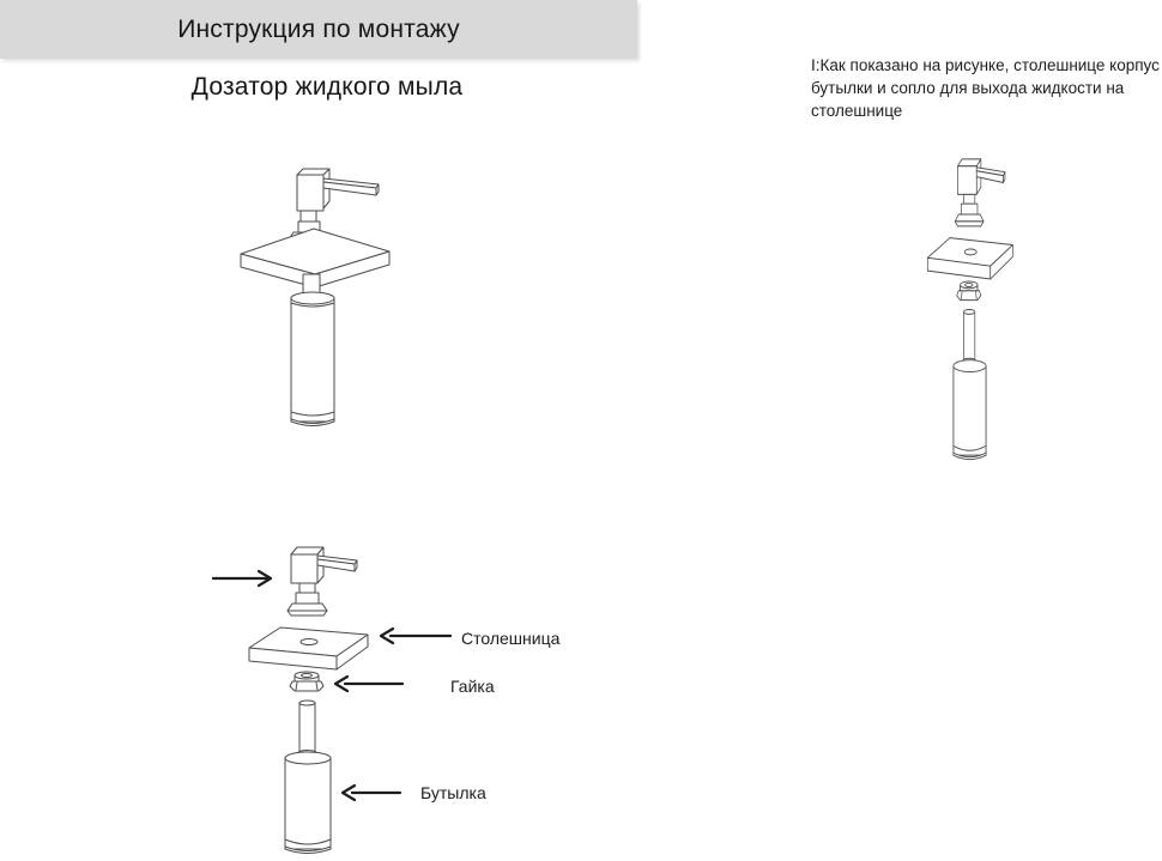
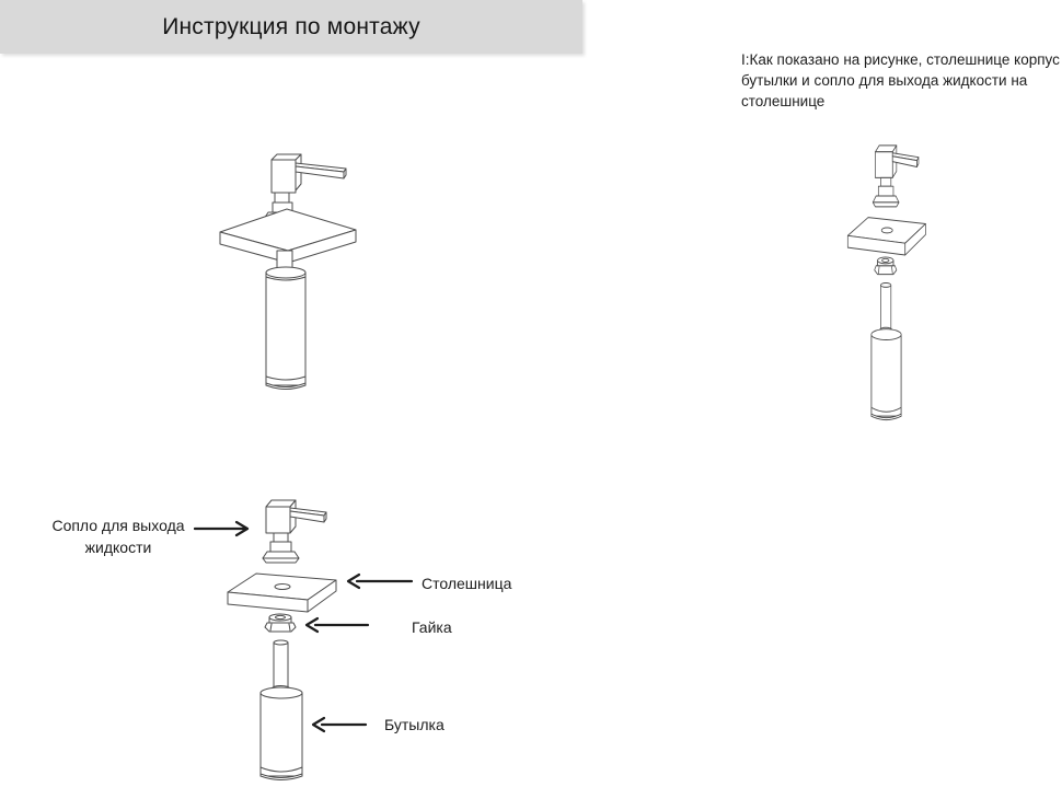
  Инструкция по монтажу
- Дозатор жидкого мыла
  I:Как показано на рисунке, столешнице корпус бутылки и сопло для выхода жидкости на столешнице
+ Сопло для выхода жидкости
  Столешница
  Гайка
  Бутылка
